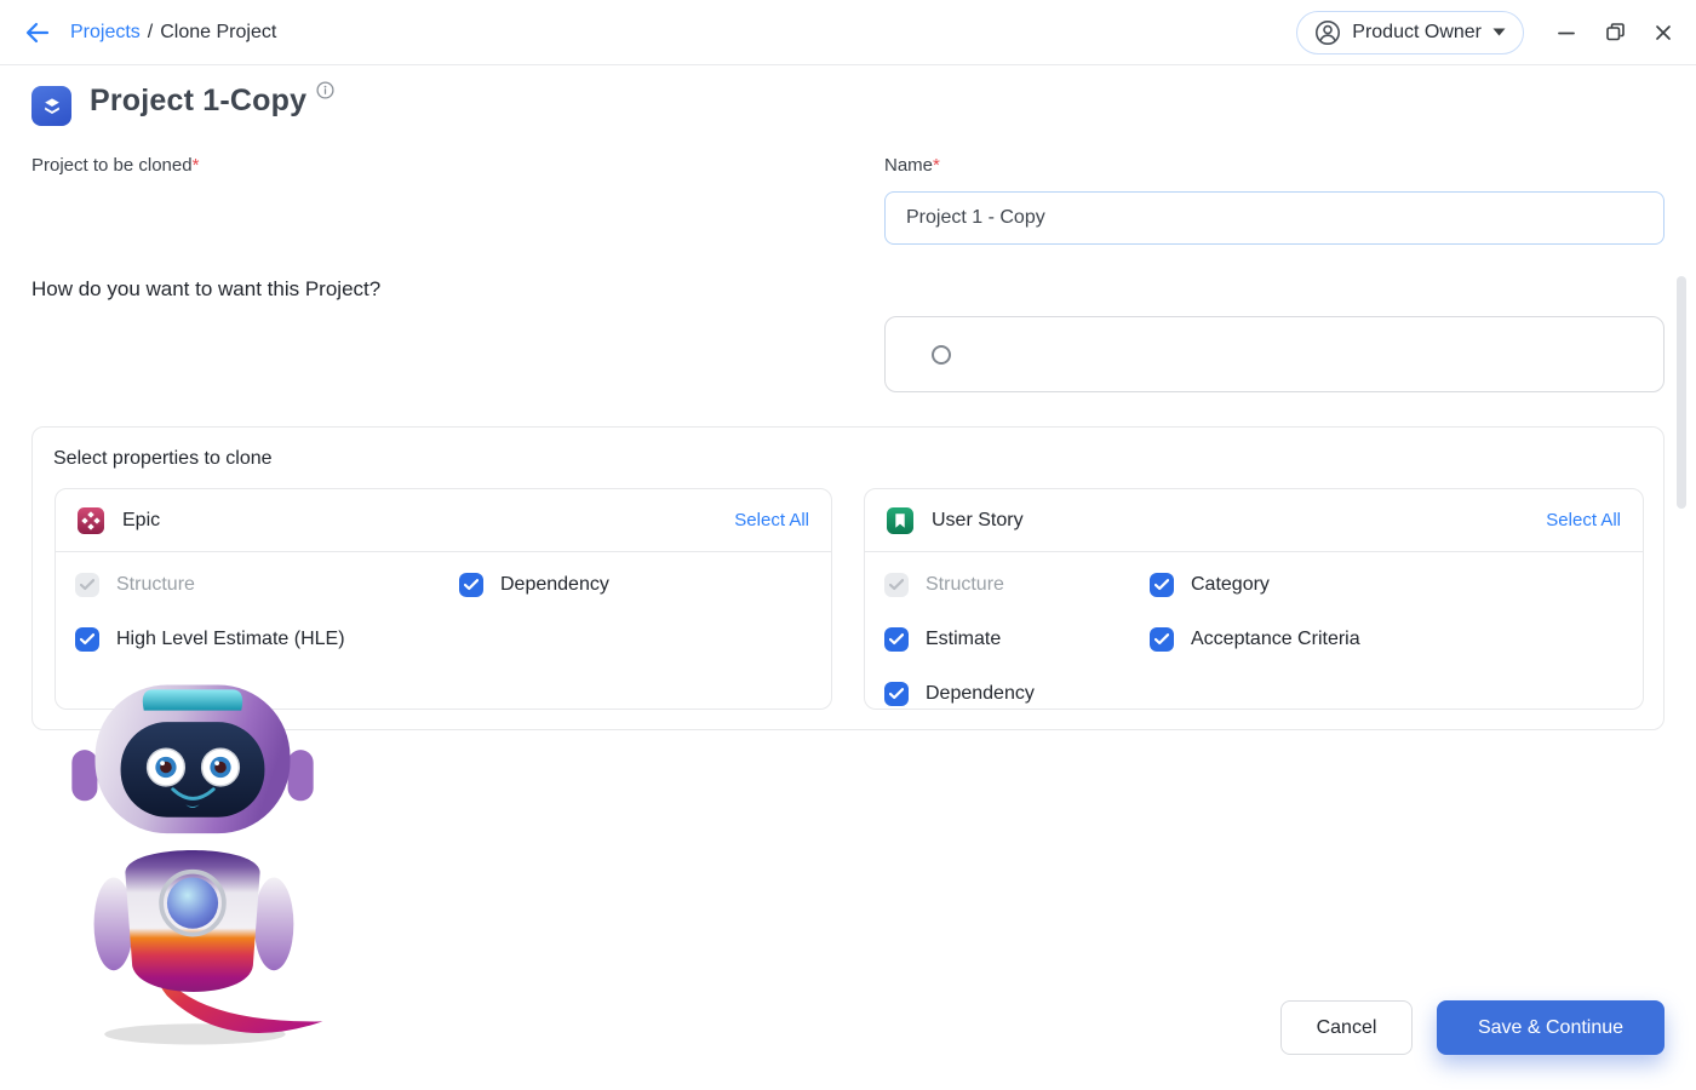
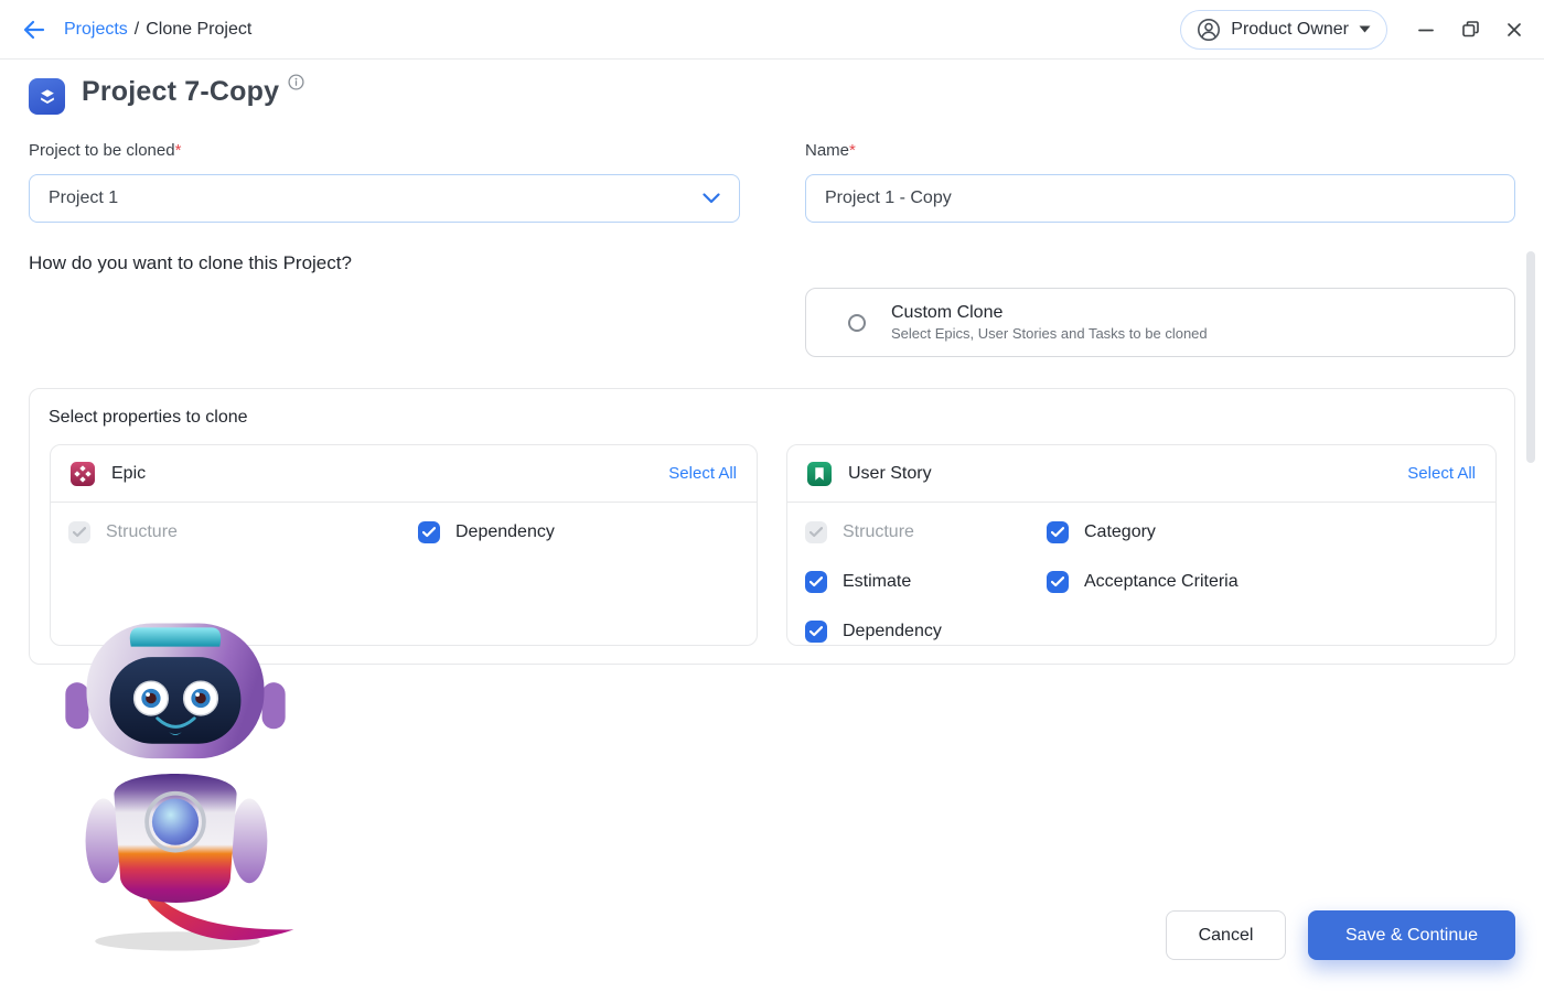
  Projects
  /
  Clone Project
  Product Owner
- Project 1-Copy
+ Project 7-Copy
  Project to be cloned*
+ Project 1
  Name*
  Project 1 - Copy
- How do you want to want this Project?
+ How do you want to clone this Project?
+ Custom Clone
+ Select Epics, User Stories and Tasks to be cloned
  Select properties to clone
  Epic
  Select All
  Structure
  Dependency
- High Level Estimate (HLE)
  User Story
  Select All
  Structure
  Category
  Estimate
  Acceptance Criteria
  Dependency
  Cancel
  Save & Continue
